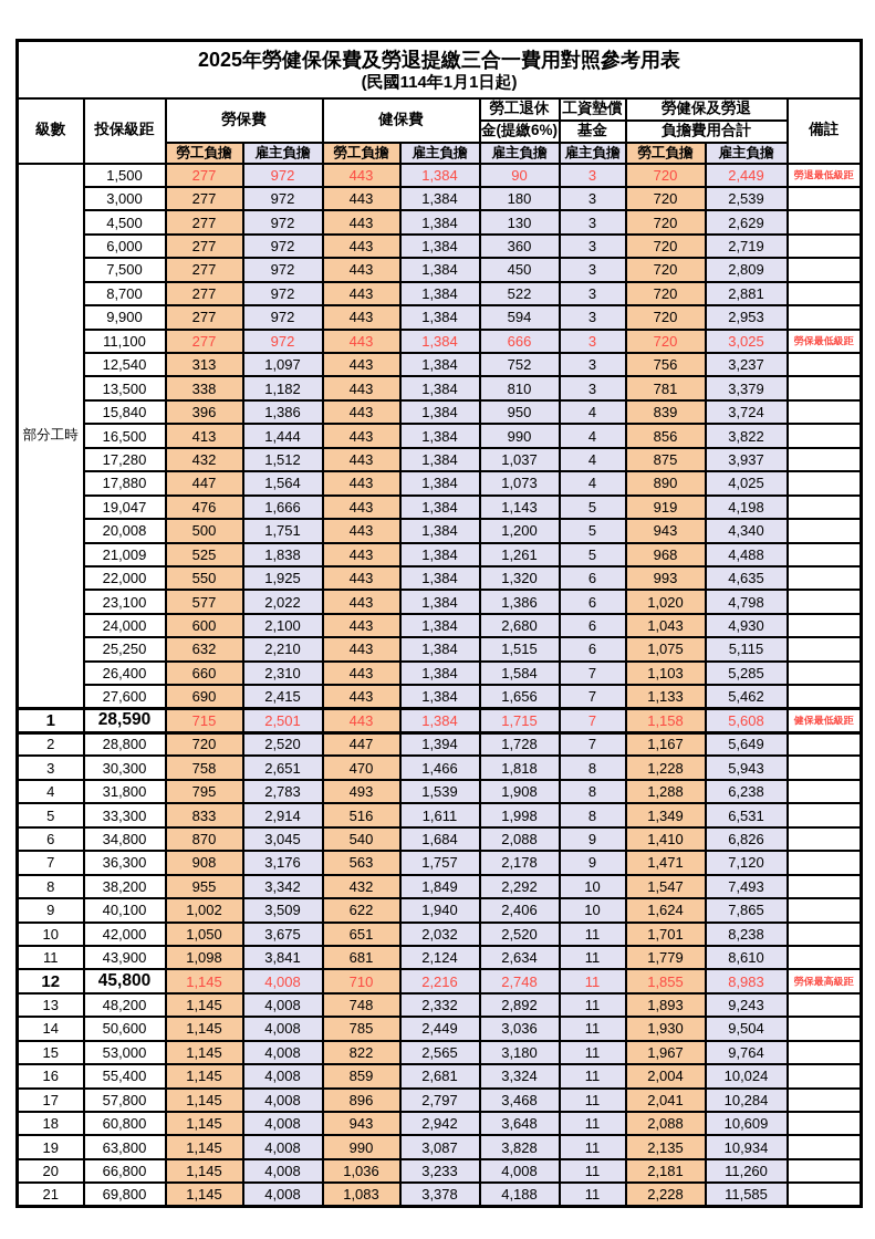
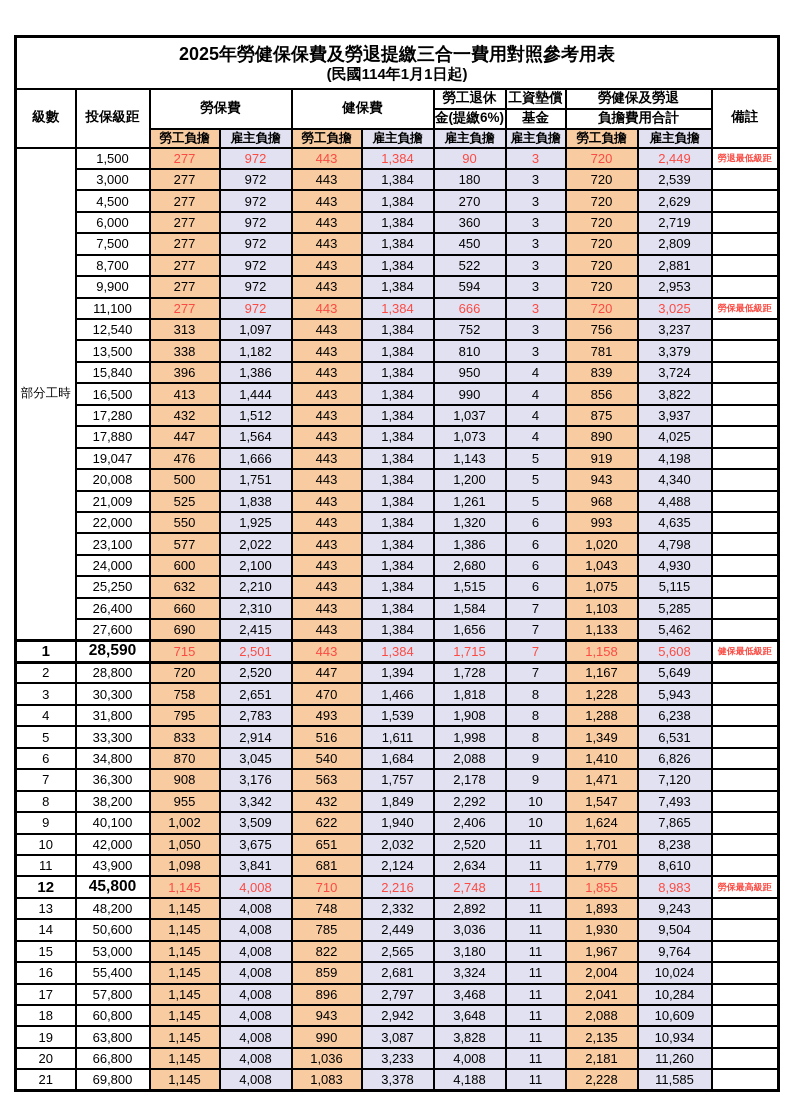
  2025年勞健保保費及勞退提繳三合一費用對照參考用表 (民國114年1月1日起)
  級數	投保級距	勞保費	健保費	勞工退休	工資墊償	勞健保及勞退	備註
  金(提繳6%)	基金	負擔費用合計
  勞工負擔	雇主負擔	勞工負擔	雇主負擔	雇主負擔	雇主負擔	勞工負擔	雇主負擔
  部分工時	1,500	277	972	443	1,384	90	3	720	2,449	勞退最低級距
  3,000	277	972	443	1,384	180	3	720	2,539
- 4,500	277	972	443	1,384	130	3	720	2,629
+ 4,500	277	972	443	1,384	270	3	720	2,629
  6,000	277	972	443	1,384	360	3	720	2,719
  7,500	277	972	443	1,384	450	3	720	2,809
  8,700	277	972	443	1,384	522	3	720	2,881
  9,900	277	972	443	1,384	594	3	720	2,953
  11,100	277	972	443	1,384	666	3	720	3,025	勞保最低級距
  12,540	313	1,097	443	1,384	752	3	756	3,237
  13,500	338	1,182	443	1,384	810	3	781	3,379
  15,840	396	1,386	443	1,384	950	4	839	3,724
  16,500	413	1,444	443	1,384	990	4	856	3,822
  17,280	432	1,512	443	1,384	1,037	4	875	3,937
  17,880	447	1,564	443	1,384	1,073	4	890	4,025
  19,047	476	1,666	443	1,384	1,143	5	919	4,198
  20,008	500	1,751	443	1,384	1,200	5	943	4,340
  21,009	525	1,838	443	1,384	1,261	5	968	4,488
  22,000	550	1,925	443	1,384	1,320	6	993	4,635
  23,100	577	2,022	443	1,384	1,386	6	1,020	4,798
  24,000	600	2,100	443	1,384	2,680	6	1,043	4,930
  25,250	632	2,210	443	1,384	1,515	6	1,075	5,115
  26,400	660	2,310	443	1,384	1,584	7	1,103	5,285
  27,600	690	2,415	443	1,384	1,656	7	1,133	5,462
  1	28,590	715	2,501	443	1,384	1,715	7	1,158	5,608	健保最低級距
  2	28,800	720	2,520	447	1,394	1,728	7	1,167	5,649
  3	30,300	758	2,651	470	1,466	1,818	8	1,228	5,943
  4	31,800	795	2,783	493	1,539	1,908	8	1,288	6,238
  5	33,300	833	2,914	516	1,611	1,998	8	1,349	6,531
  6	34,800	870	3,045	540	1,684	2,088	9	1,410	6,826
  7	36,300	908	3,176	563	1,757	2,178	9	1,471	7,120
  8	38,200	955	3,342	432	1,849	2,292	10	1,547	7,493
  9	40,100	1,002	3,509	622	1,940	2,406	10	1,624	7,865
  10	42,000	1,050	3,675	651	2,032	2,520	11	1,701	8,238
  11	43,900	1,098	3,841	681	2,124	2,634	11	1,779	8,610
  12	45,800	1,145	4,008	710	2,216	2,748	11	1,855	8,983	勞保最高級距
  13	48,200	1,145	4,008	748	2,332	2,892	11	1,893	9,243
  14	50,600	1,145	4,008	785	2,449	3,036	11	1,930	9,504
  15	53,000	1,145	4,008	822	2,565	3,180	11	1,967	9,764
  16	55,400	1,145	4,008	859	2,681	3,324	11	2,004	10,024
  17	57,800	1,145	4,008	896	2,797	3,468	11	2,041	10,284
  18	60,800	1,145	4,008	943	2,942	3,648	11	2,088	10,609
  19	63,800	1,145	4,008	990	3,087	3,828	11	2,135	10,934
  20	66,800	1,145	4,008	1,036	3,233	4,008	11	2,181	11,260
  21	69,800	1,145	4,008	1,083	3,378	4,188	11	2,228	11,585
